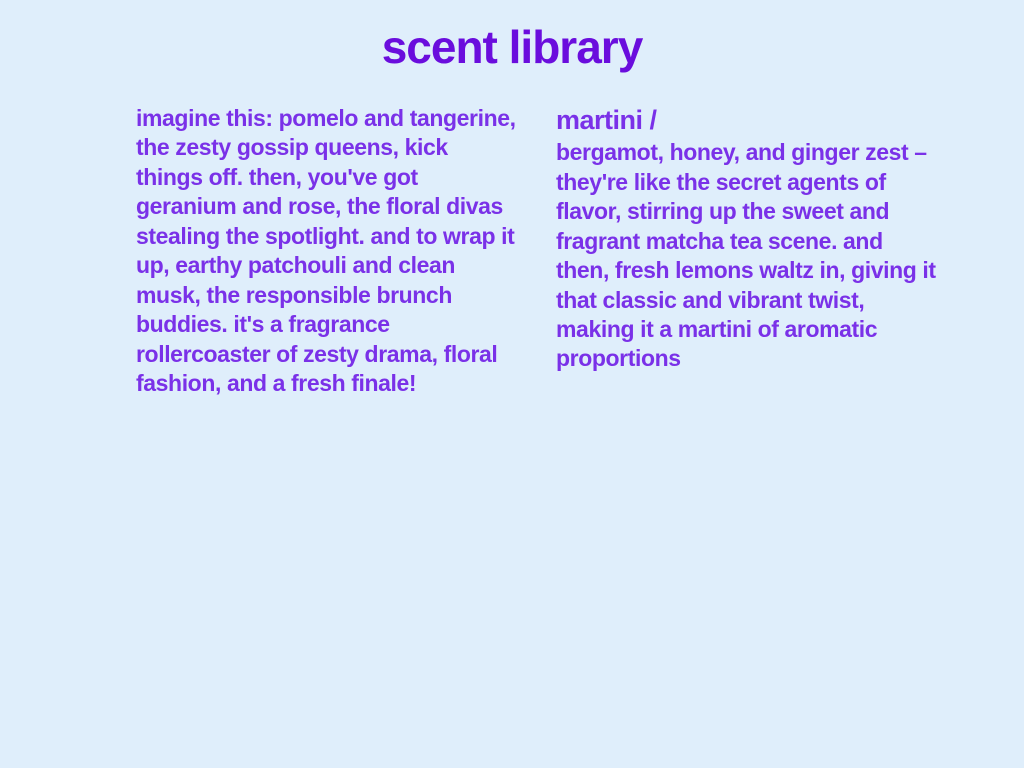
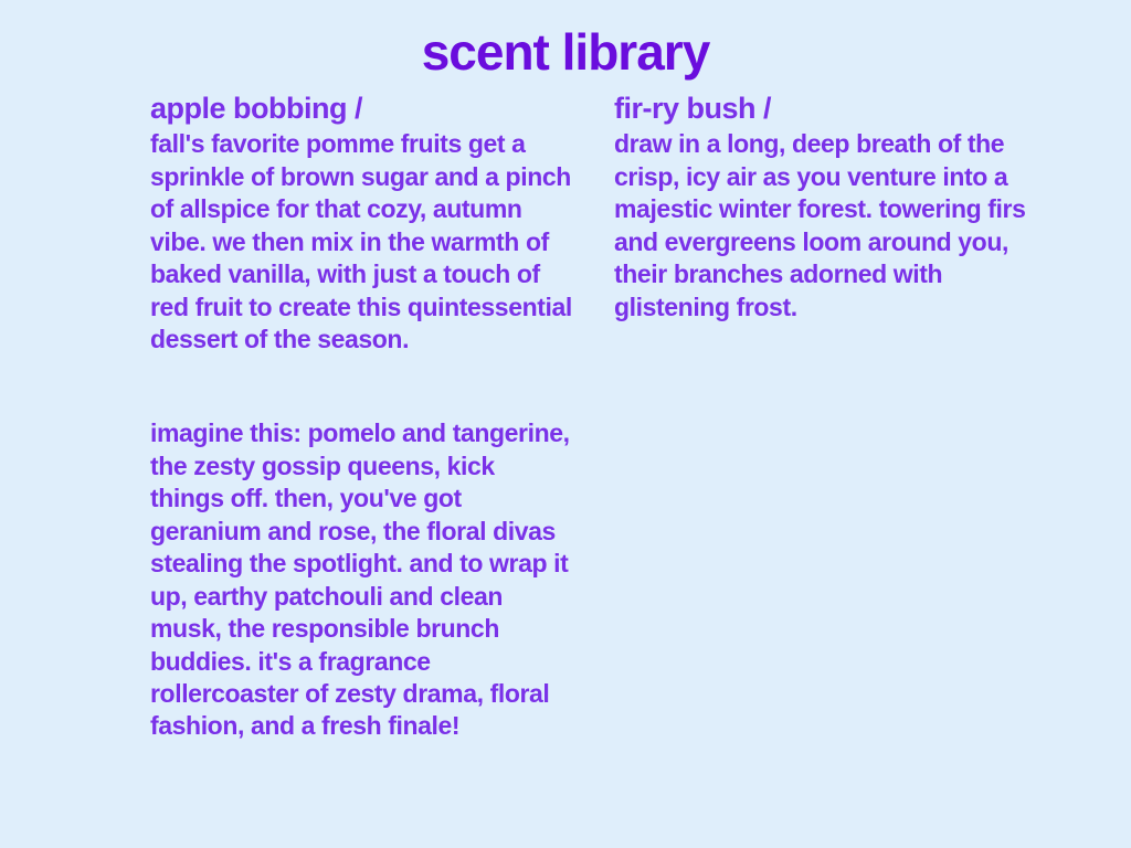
  scent library
+ apple bobbing /
+ fall's favorite pomme fruits get a sprinkle of brown sugar and a pinch of allspice for that cozy, autumn vibe. we then mix in the warmth of baked vanilla, with just a touch of red fruit to create this quintessential dessert of the season.
+ fir-ry bush /
+ draw in a long, deep breath of the crisp, icy air as you venture into a majestic winter forest. towering firs and evergreens loom around you, their branches adorned with glistening frost.
  imagine this: pomelo and tangerine, the zesty gossip queens, kick things off. then, you've got geranium and rose, the floral divas stealing the spotlight. and to wrap it up, earthy patchouli and clean musk, the responsible brunch buddies. it's a fragrance rollercoaster of zesty drama, floral fashion, and a fresh finale!
- martini /
- bergamot, honey, and ginger zest – they're like the secret agents of flavor, stirring up the sweet and fragrant matcha tea scene. and then, fresh lemons waltz in, giving it that classic and vibrant twist, making it a martini of aromatic proportions
